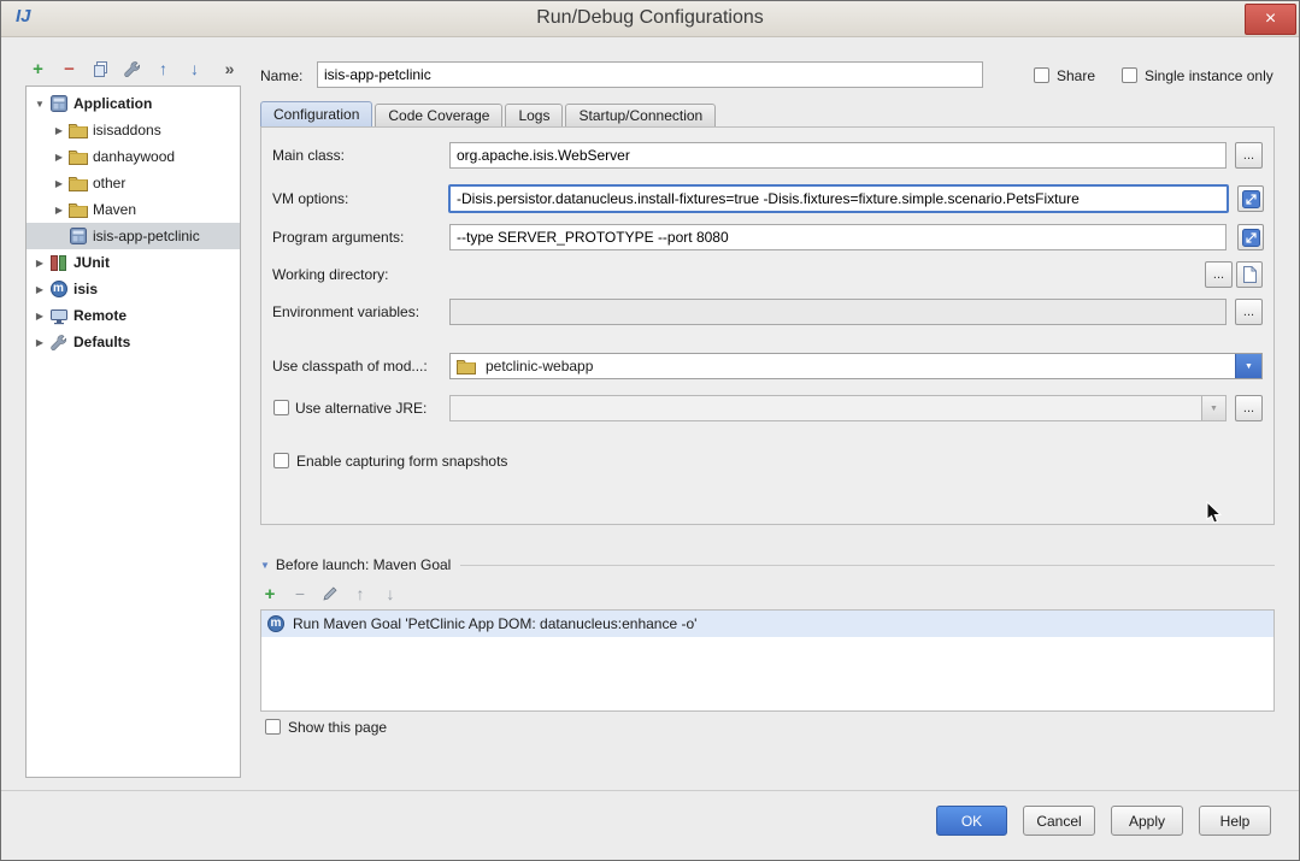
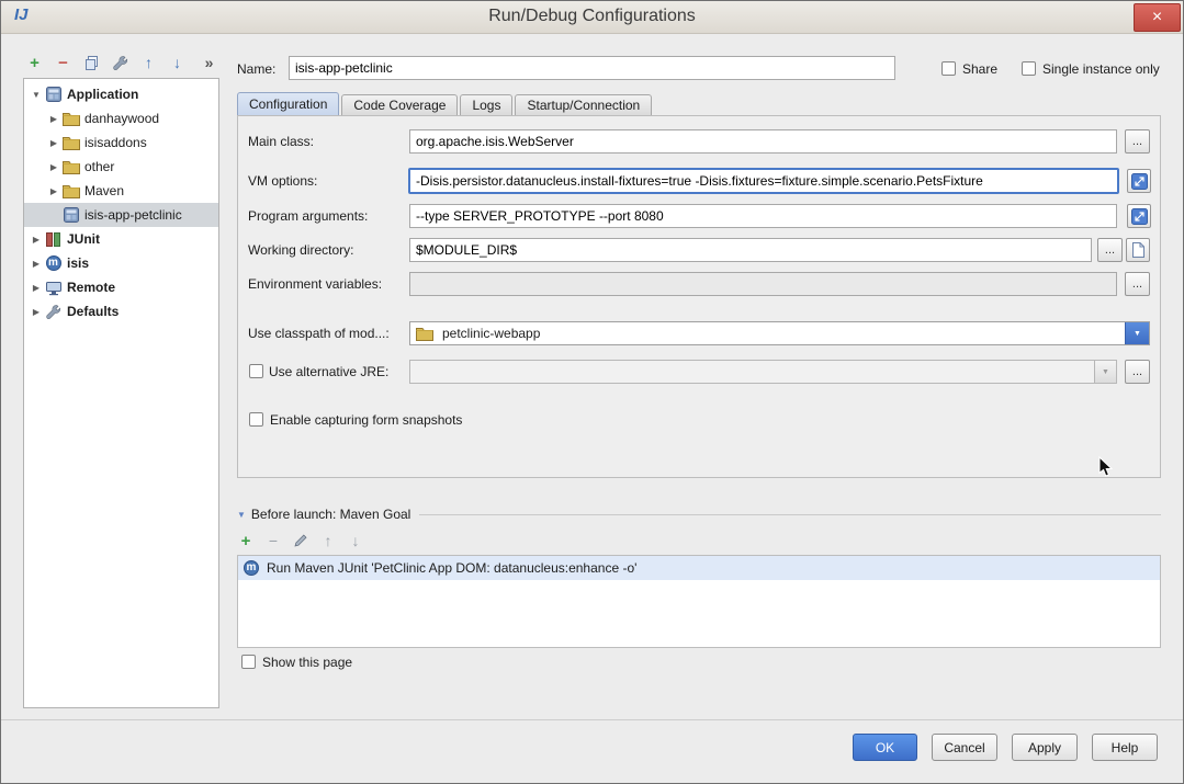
  IJ
  Run/Debug Configurations
  ×
  +
  −
  ↑
  ↓
  »
  ▼
  Application
  ▶
- isisaddons
+ danhaywood
  ▶
- danhaywood
+ isisaddons
  ▶
  other
  ▶
  Maven
  isis-app-petclinic
  ▶
  JUnit
  ▶
  m
  isis
  ▶
  Remote
  ▶
  Defaults
  Name:
  isis-app-petclinic
  Share
  Single instance only
  Configuration
  Code Coverage
  Logs
  Startup/Connection
  Main class:
  org.apache.isis.WebServer
  ...
  VM options:
  -Disis.persistor.datanucleus.install-fixtures=true -Disis.fixtures=fixture.simple.scenario.PetsFixture
  Program arguments:
  --type SERVER_PROTOTYPE --port 8080
  Working directory:
+ $MODULE_DIR$
  ...
  Environment variables:
  ...
  Use classpath of mod...:
  petclinic-webapp
  Use alternative JRE:
  ...
  Enable capturing form snapshots
  ▼
  Before launch: Maven Goal
  +
  −
  ↑
  ↓
  m
- Run Maven Goal 'PetClinic App DOM: datanucleus:enhance -o'
+ Run Maven JUnit 'PetClinic App DOM: datanucleus:enhance -o'
  Show this page
  OK
  Cancel
  Apply
  Help
